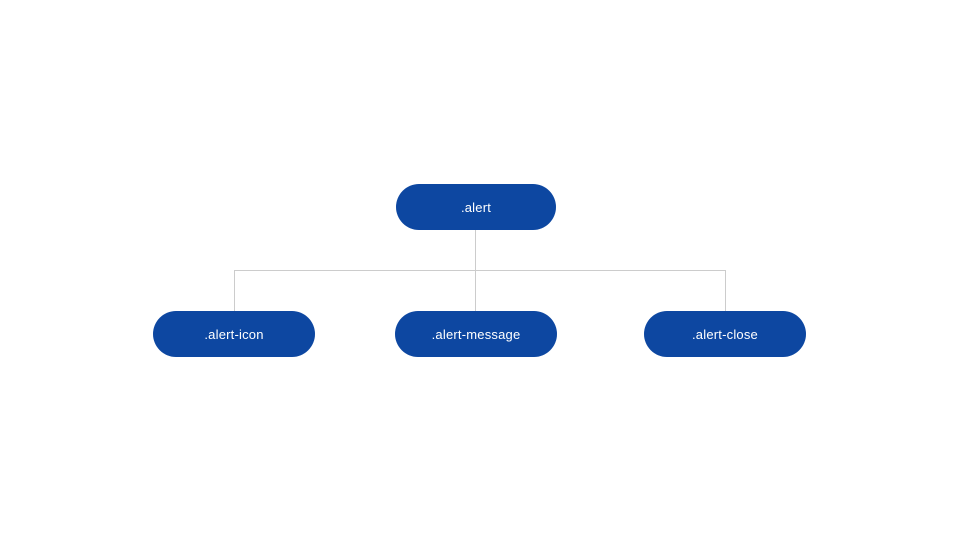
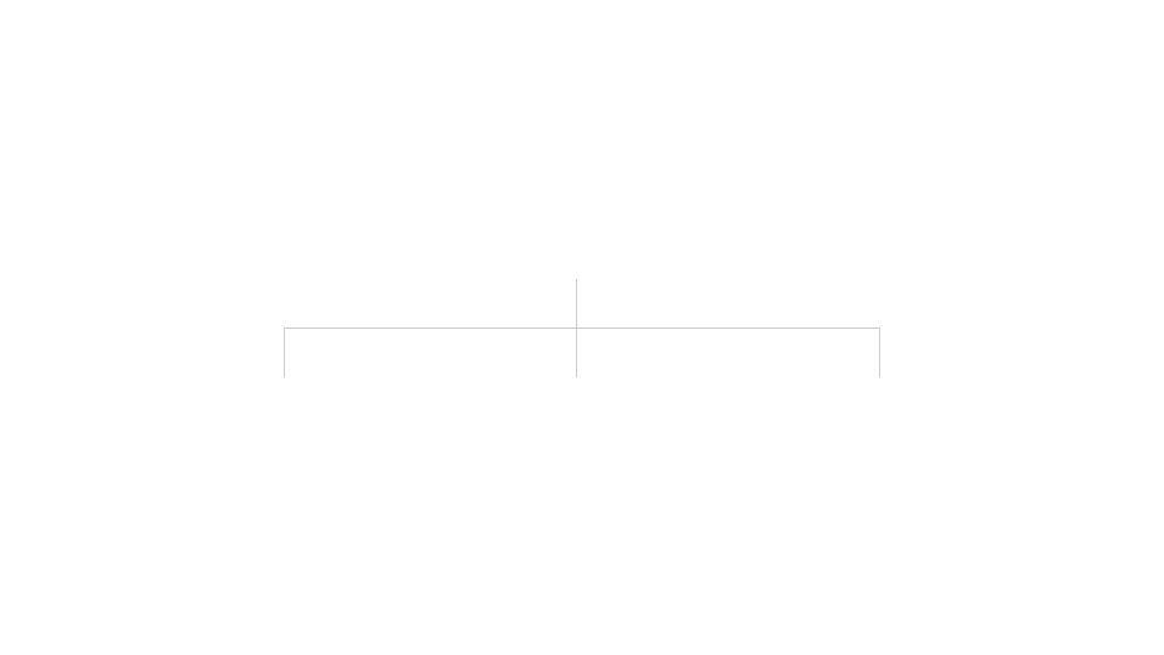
- .alert
- .alert-icon
- .alert-message
- .alert-close
